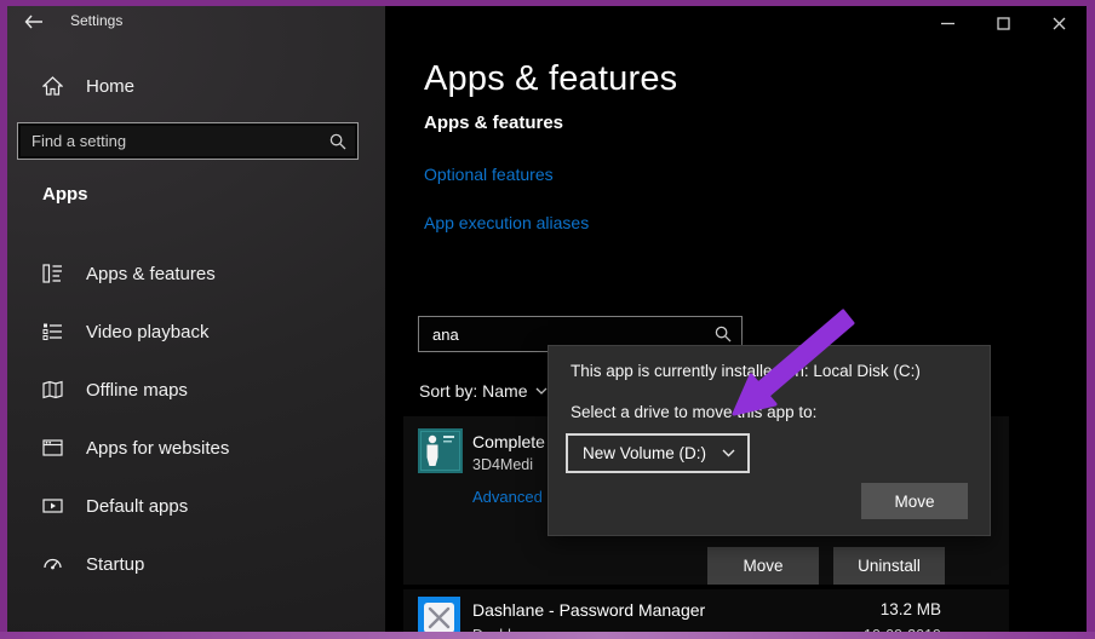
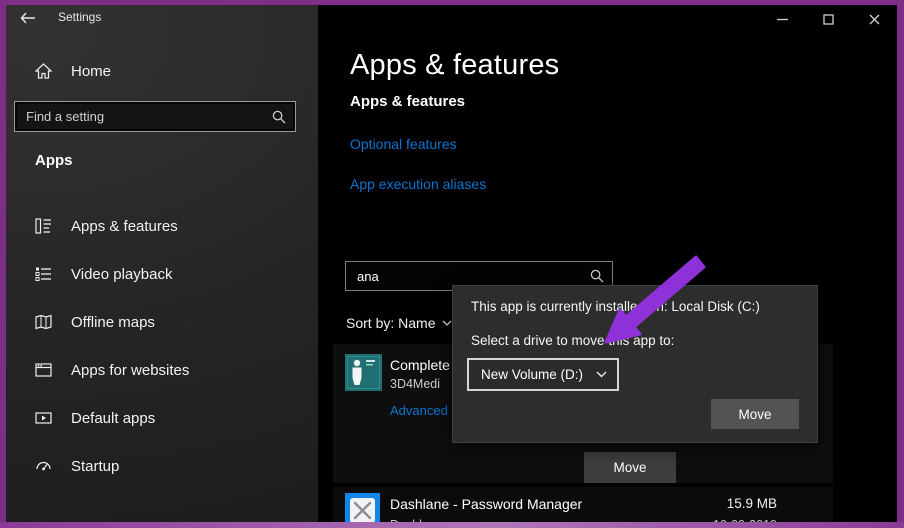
  Settings
  Home
  Find a setting
  Apps
  Apps & features
  Video playback
  Offline maps
  Apps for websites
  Default apps
  Startup
  Apps & features
  Apps & features
  Optional features
  App execution aliases
  ana
  Sort by: Name
  Complete
  3D4Medi
  Advanced
  Move
- Uninstall
  Dashlane - Password Manager
- 13.2 MB
+ 15.9 MB
  This app is currently installe: Local Disk (C:)
  Select a drive to moveis app to:
  New Volume (D:)
  Move
